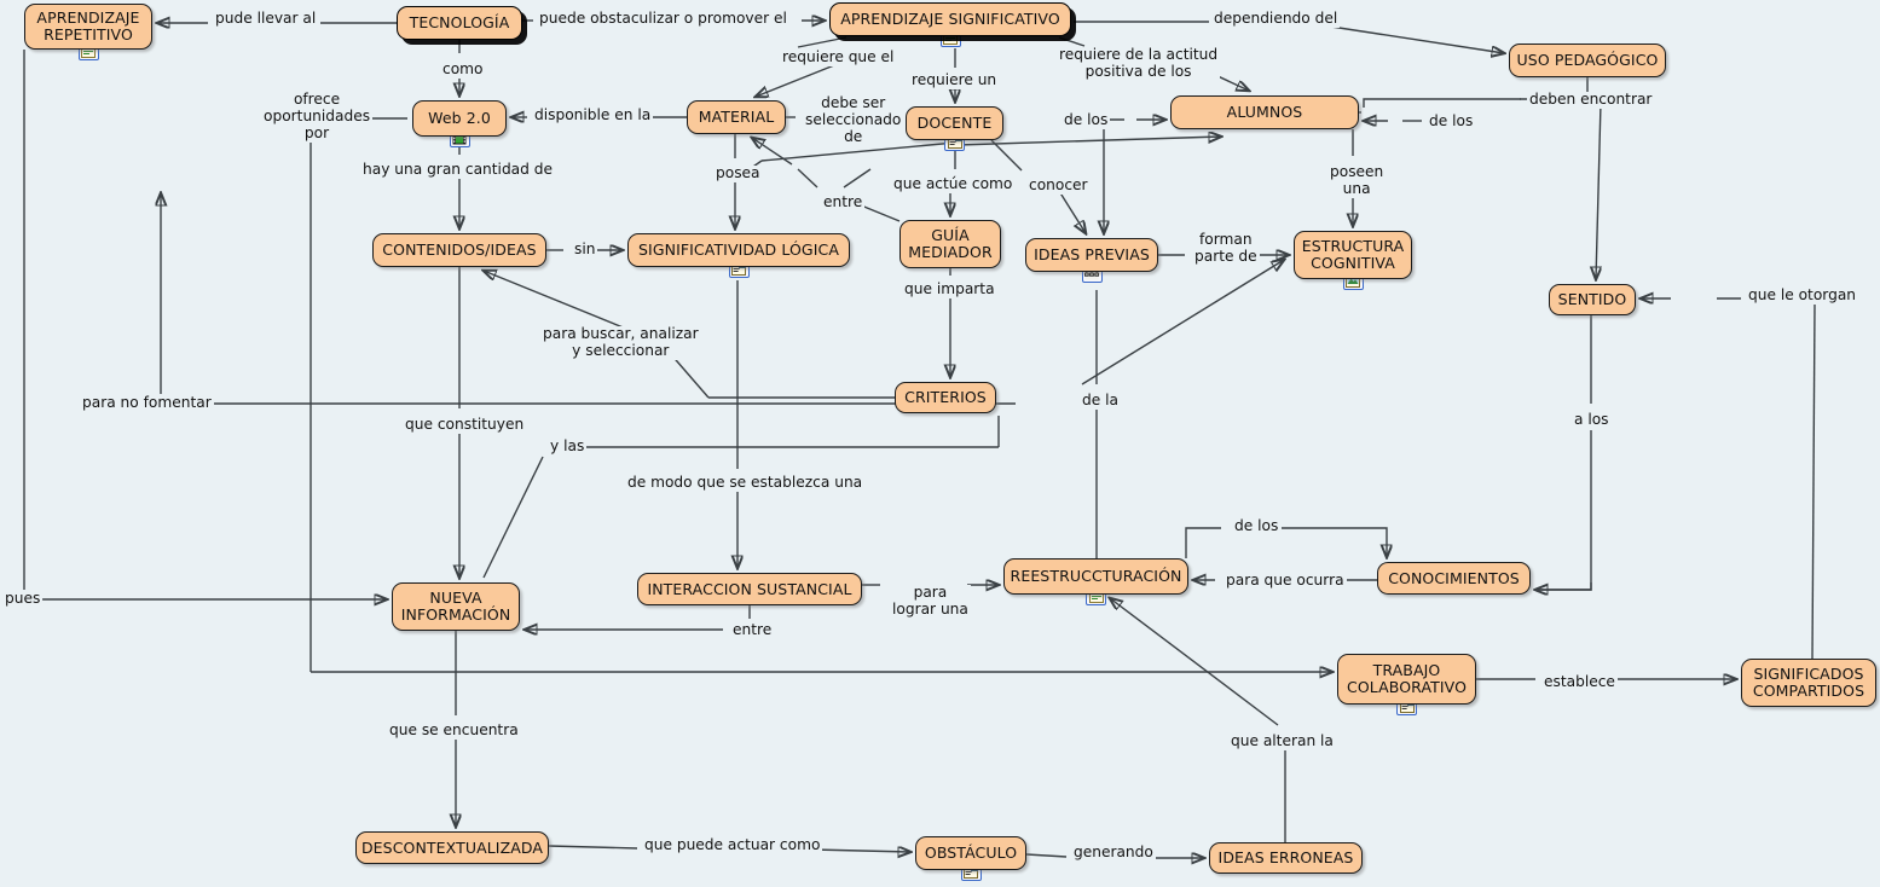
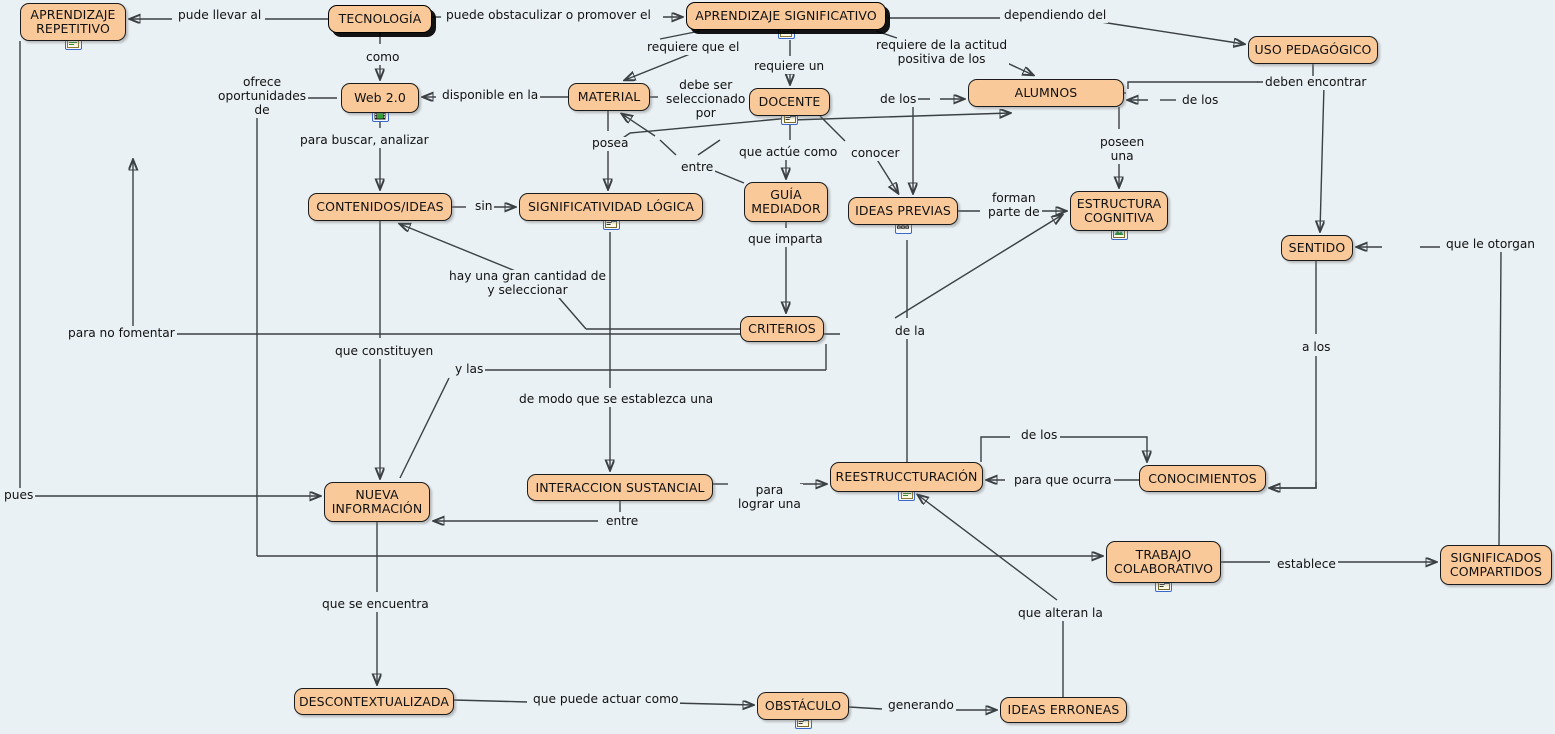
  APRENDIZAJE
  REPETITIVO
  TECNOLOGÍA
  APRENDIZAJE SIGNIFICATIVO
  USO PEDAGÓGICO
  Web 2.0
  MATERIAL
  DOCENTE
  ALUMNOS
  CONTENIDOS/IDEAS
  SIGNIFICATIVIDAD LÓGICA
  GUÍA
  MEDIADOR
  IDEAS PREVIAS
  ESTRUCTURA
  COGNITIVA
  SENTIDO
  CRITERIOS
  NUEVA
  INFORMACIÓN
  INTERACCION SUSTANCIAL
  REESTRUCCTURACIÓN
  CONOCIMIENTOS
  TRABAJO
  COLABORATIVO
  SIGNIFICADOS
  COMPARTIDOS
  DESCONTEXTUALIZADA
  OBSTÁCULO
  IDEAS ERRONEAS
  pude llevar al
  puede obstaculizar o promover el
  dependiendo del
  como
  requiere que el
  requiere un
  requiere de la actitud
  positiva de los
  deben encontrar
  ofrece
  oportunidades
- por
+ de
  disponible en la
  debe ser
  seleccionado
- de
+ por
  de los
  de los
- hay una gran cantidad de
+ para buscar, analizar
  posea
  que actúe como
  conocer
  poseen
  una
  entre
  sin
  forman
  parte de
  que imparta
  que le otorgan
- para buscar, analizar
+ hay una gran cantidad de
  y seleccionar
  para no fomentar
  de la
  que constituyen
  a los
  y las
  de modo que se establezca una
  de los
  pues
  para
  lograr una
  para que ocurra
  entre
  establece
  que se encuentra
  que alteran la
  que puede actuar como
  generando
